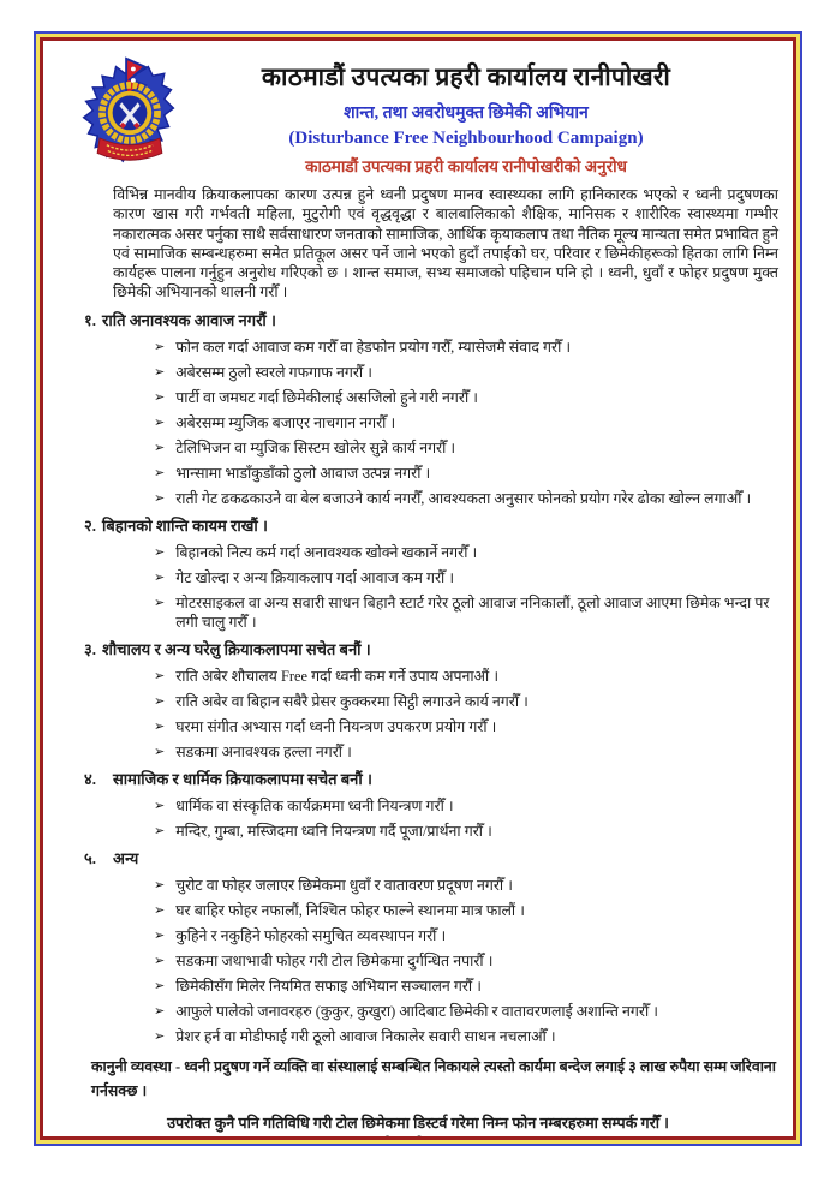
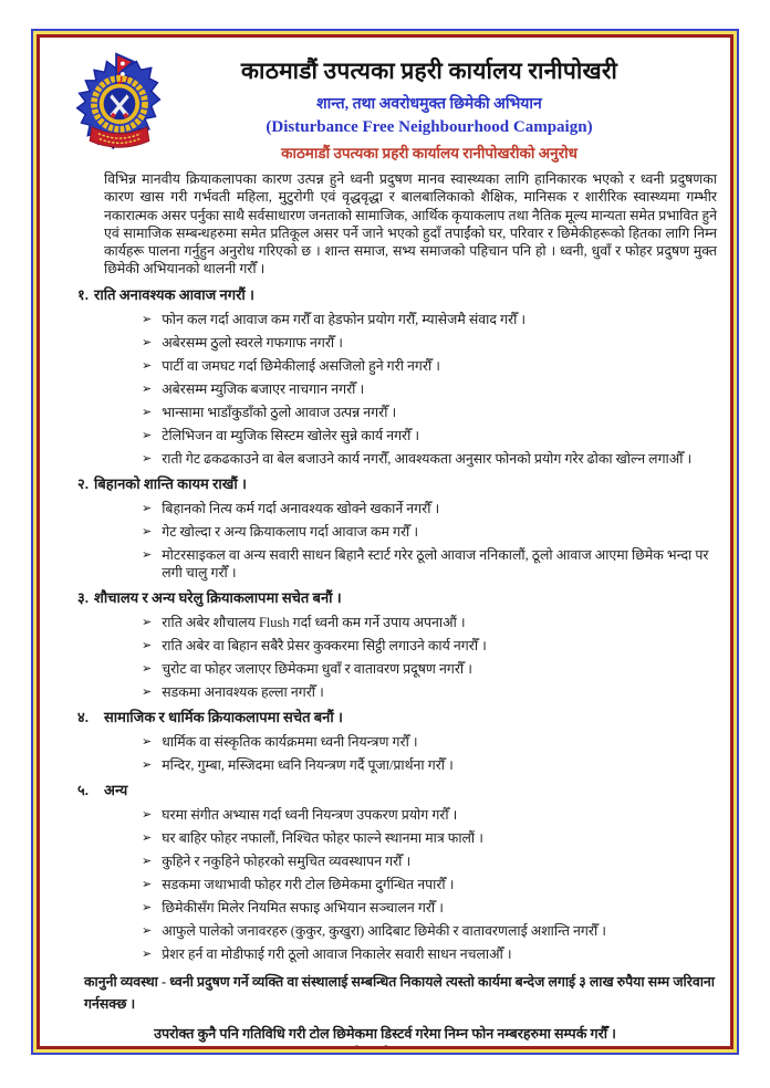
  काठमाडौं उपत्यका प्रहरी कार्यालय रानीपोखरी
  शान्त, तथा अवरोधमुक्त छिमेकी अभियान
  (Disturbance Free Neighbourhood Campaign)
  काठमाडौं उपत्यका प्रहरी कार्यालय रानीपोखरीको अनुरोध
  विभिन्न मानवीय क्रियाकलापका कारण उत्पन्न हुने ध्वनी प्रदुषण मानव स्वास्थ्यका लागि हानिकारक भएको र ध्वनी प्रदुषणका कारण खास गरी गर्भवती महिला, मुटुरोगी एवं वृद्धवृद्धा र बालबालिकाको शैक्षिक, मानिसक र शारीरिक स्वास्थ्यमा गम्भीर नकारात्मक असर पर्नुका साथै सर्वसाधारण जनताको सामाजिक, आर्थिक कृयाकलाप तथा नैतिक मूल्य मान्यता समेत प्रभावित हुने एवं सामाजिक सम्बन्धहरुमा समेत प्रतिकूल असर पर्ने जाने भएको हुदाँ तपाईंको घर, परिवार र छिमेकीहरूको हितका लागि निम्न कार्यहरू पालना गर्नुहुन अनुरोध गरिएको छ । शान्त समाज, सभ्य समाजको पहिचान पनि हो । ध्वनी, धुवाँ र फोहर प्रदुषण मुक्त छिमेकी अभियानको थालनी गरौँ ।
  १. राति अनावश्यक आवाज नगरौं ।
  ➢
  फोन कल गर्दा आवाज कम गरौँ वा हेडफोन प्रयोग गरौँ, म्यासेजमै संवाद गरौँ ।
  ➢
  अबेरसम्म ठुलो स्वरले गफगाफ नगरौँ ।
  ➢
  पार्टी वा जमघट गर्दा छिमेकीलाई असजिलो हुने गरी नगरौँ ।
  ➢
  अबेरसम्म म्युजिक बजाएर नाचगान नगरौँ ।
  ➢
- टेलिभिजन वा म्युजिक सिस्टम खोलेर सुन्ने कार्य नगरौँ ।
+ भान्सामा भाडाँकुडाँको ठुलो आवाज उत्पन्न नगरौँ ।
  ➢
- भान्सामा भाडाँकुडाँको ठुलो आवाज उत्पन्न नगरौँ ।
+ टेलिभिजन वा म्युजिक सिस्टम खोलेर सुन्ने कार्य नगरौँ ।
  ➢
  राती गेट ढकढकाउने वा बेल बजाउने कार्य नगरौँ, आवश्यकता अनुसार फोनको प्रयोग गरेर ढोका खोल्न लगाऔँ ।
  २. बिहानको शान्ति कायम राखौं ।
  ➢
  बिहानको नित्य कर्म गर्दा अनावश्यक खोक्ने खकार्ने नगरौँ ।
  ➢
  गेट खोल्दा र अन्य क्रियाकलाप गर्दा आवाज कम गरौँ ।
  ➢
  मोटरसाइकल वा अन्य सवारी साधन बिहानै स्टार्ट गरेर ठूलो आवाज ननिकालौं, ठूलो आवाज आएमा छिमेक भन्दा पर लगी चालु गरौँ ।
  ३. शौचालय र अन्य घरेलु क्रियाकलापमा सचेत बनौं ।
  ➢
- राति अबेर शौचालय Free गर्दा ध्वनी कम गर्ने उपाय अपनाऔं ।
+ राति अबेर शौचालय Flush गर्दा ध्वनी कम गर्ने उपाय अपनाऔं ।
  ➢
  राति अबेर वा बिहान सबैरै प्रेसर कुक्करमा सिट्ठी लगाउने कार्य नगरौँ ।
  ➢
- घरमा संगीत अभ्यास गर्दा ध्वनी नियन्त्रण उपकरण प्रयोग गरौँ ।
+ चुरोट वा फोहर जलाएर छिमेकमा धुवाँ र वातावरण प्रदूषण नगरौँ ।
  ➢
  सडकमा अनावश्यक हल्ला नगरौँ ।
  ४. सामाजिक र धार्मिक क्रियाकलापमा सचेत बनौं ।
  ➢
  धार्मिक वा संस्कृतिक कार्यक्रममा ध्वनी नियन्त्रण गरौँ ।
  ➢
  मन्दिर, गुम्बा, मस्जिदमा ध्वनि नियन्त्रण गर्दै पूजा/प्रार्थना गरौँ ।
  ५. अन्य
  ➢
- चुरोट वा फोहर जलाएर छिमेकमा धुवाँ र वातावरण प्रदूषण नगरौँ ।
+ घरमा संगीत अभ्यास गर्दा ध्वनी नियन्त्रण उपकरण प्रयोग गरौँ ।
  ➢
  घर बाहिर फोहर नफालौं, निश्चित फोहर फाल्ने स्थानमा मात्र फालौं ।
  ➢
  कुहिने र नकुहिने फोहरको समुचित व्यवस्थापन गरौँ ।
  ➢
  सडकमा जथाभावी फोहर गरी टोल छिमेकमा दुर्गन्धित नपारौँ ।
  ➢
  छिमेकीसँग मिलेर नियमित सफाइ अभियान सञ्चालन गरौँ ।
  ➢
  आफुले पालेको जनावरहरु (कुकुर, कुखुरा) आदिबाट छिमेकी र वातावरणलाई अशान्ति नगरौँ ।
  ➢
  प्रेशर हर्न वा मोडीफाई गरी ठूलो आवाज निकालेर सवारी साधन नचलाऔँ ।
  कानुनी व्यवस्था - ध्वनी प्रदुषण गर्ने व्यक्ति वा संस्थालाई सम्बन्धित निकायले त्यस्तो कार्यमा बन्देज लगाई ३ लाख रुपैया सम्म जरिवाना गर्नसक्छ ।
  उपरोक्त कुनै पनि गतिविधि गरी टोल छिमेकमा डिस्टर्व गरेमा निम्न फोन नम्बरहरुमा सम्पर्क गरौँ ।
